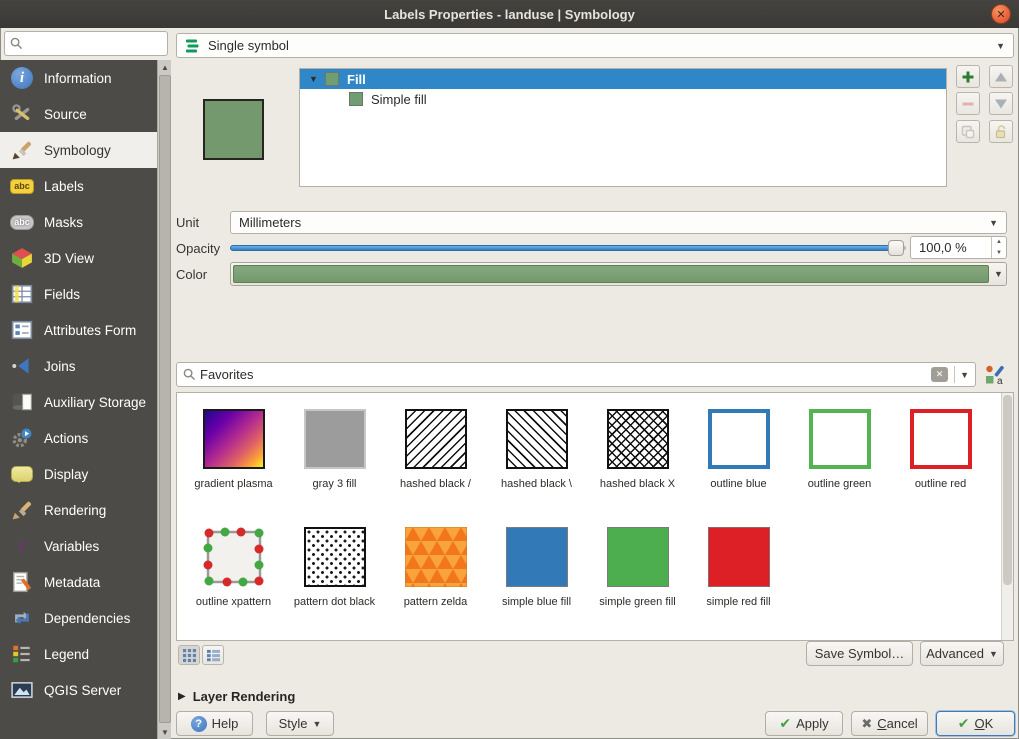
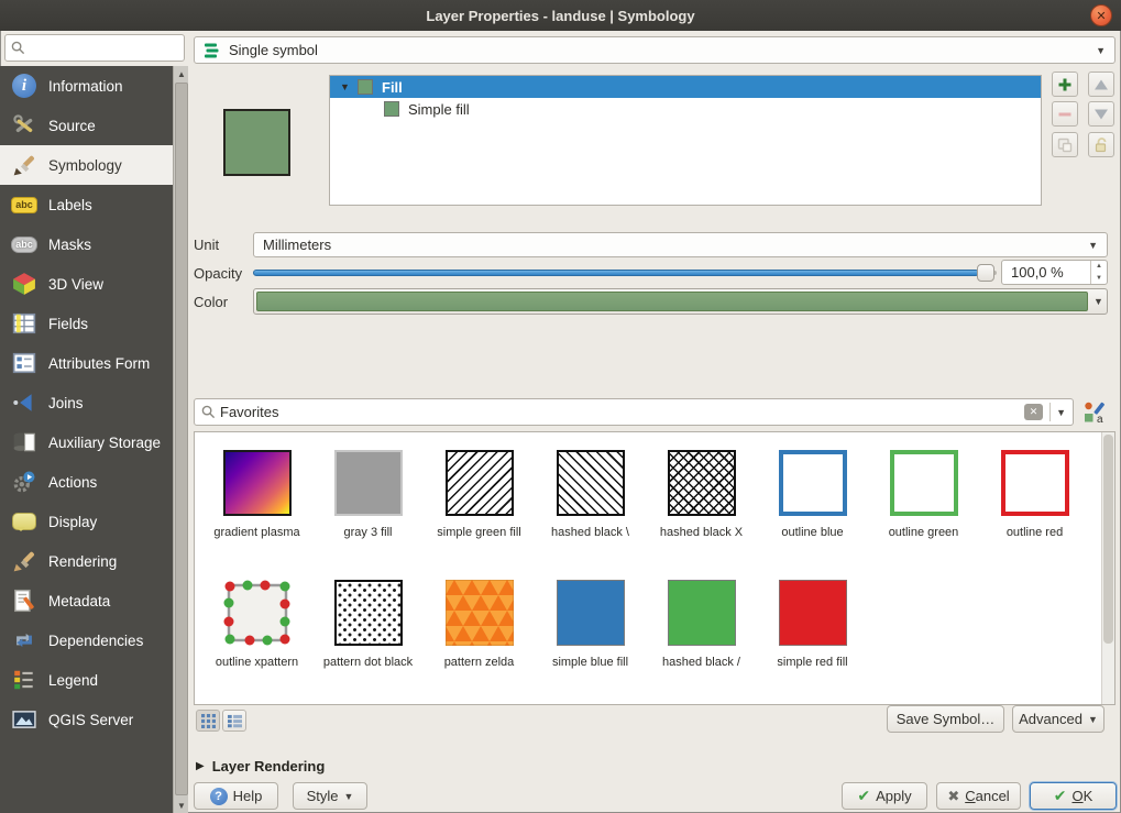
- Labels Properties - landuse | Symbology
+ Layer Properties - landuse | Symbology
  ✕
  i
  Information
  Source
  Symbology
  abc
  Labels
  abc
  Masks
  3D View
  Fields
  Attributes Form
  Joins
  Auxiliary Storage
  Actions
  Display
  Rendering
- ε
- Variables
  Metadata
  Dependencies
  Legend
  QGIS Server
  ▲
  ▼
  Single symbol
  ▼
  ▼
  Fill
  Simple fill
  Unit
  Millimeters
  ▼
  Opacity
  100,0 %
  Color
  ▼
  Favorites
  ✕
  ▼
  a
  gradient plasma
  gray 3 fill
- hashed black /
+ simple green fill
  hashed black \
  hashed black X
  outline blue
  outline green
  outline red
  outline xpattern
  pattern dot black
  pattern zelda
  simple blue fill
- simple green fill
+ hashed black /
  simple red fill
  Save Symbol…
  Advanced
  ▼
  ▶
  Layer Rendering
  ?
  Help
  Style
  ▼
  ✔
  Apply
  ✖
  Cancel
  ✔
  OK
